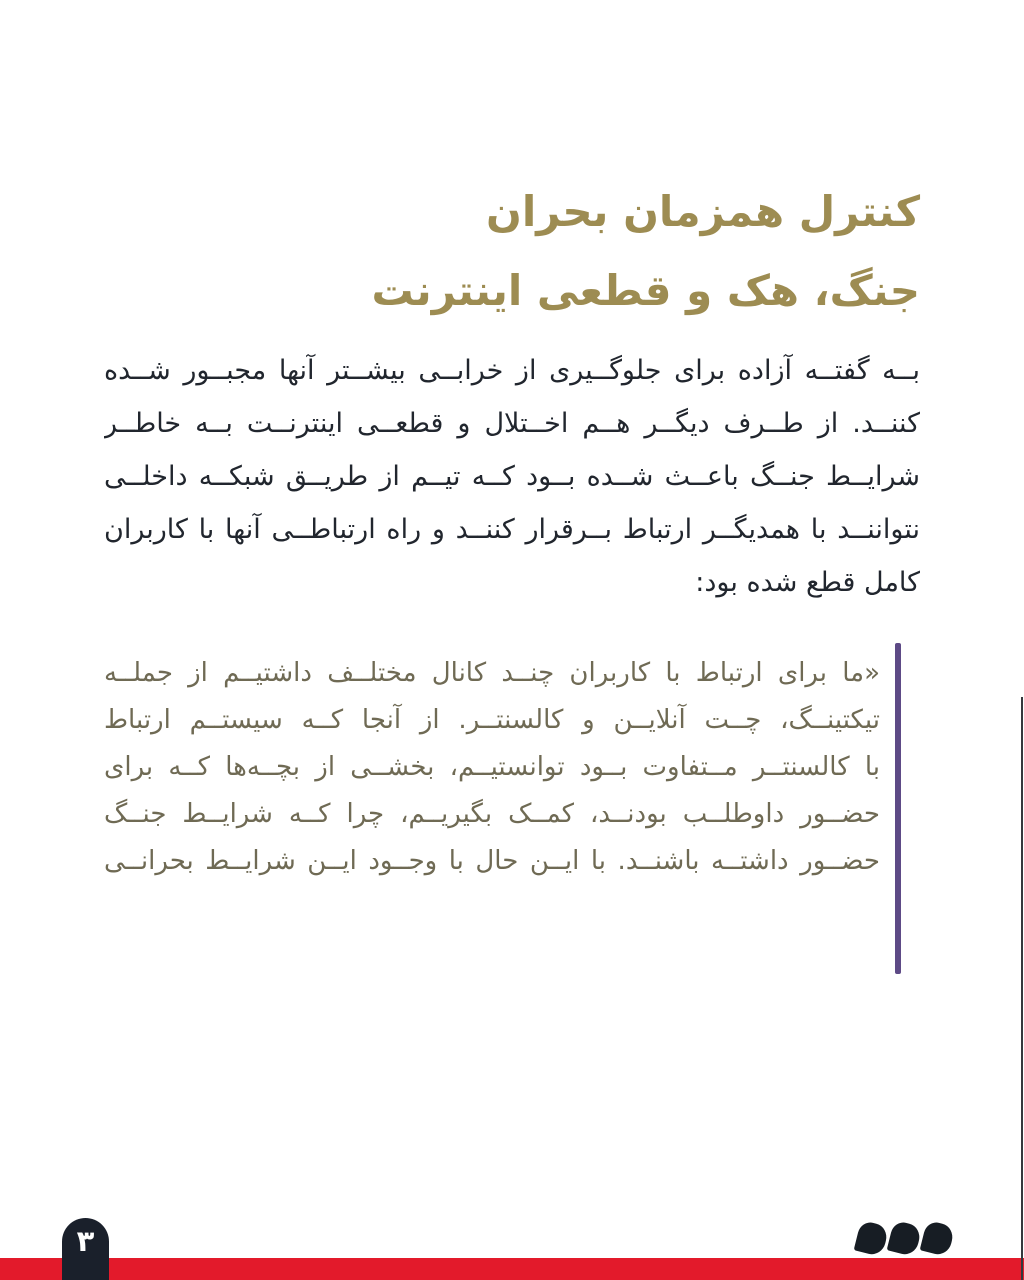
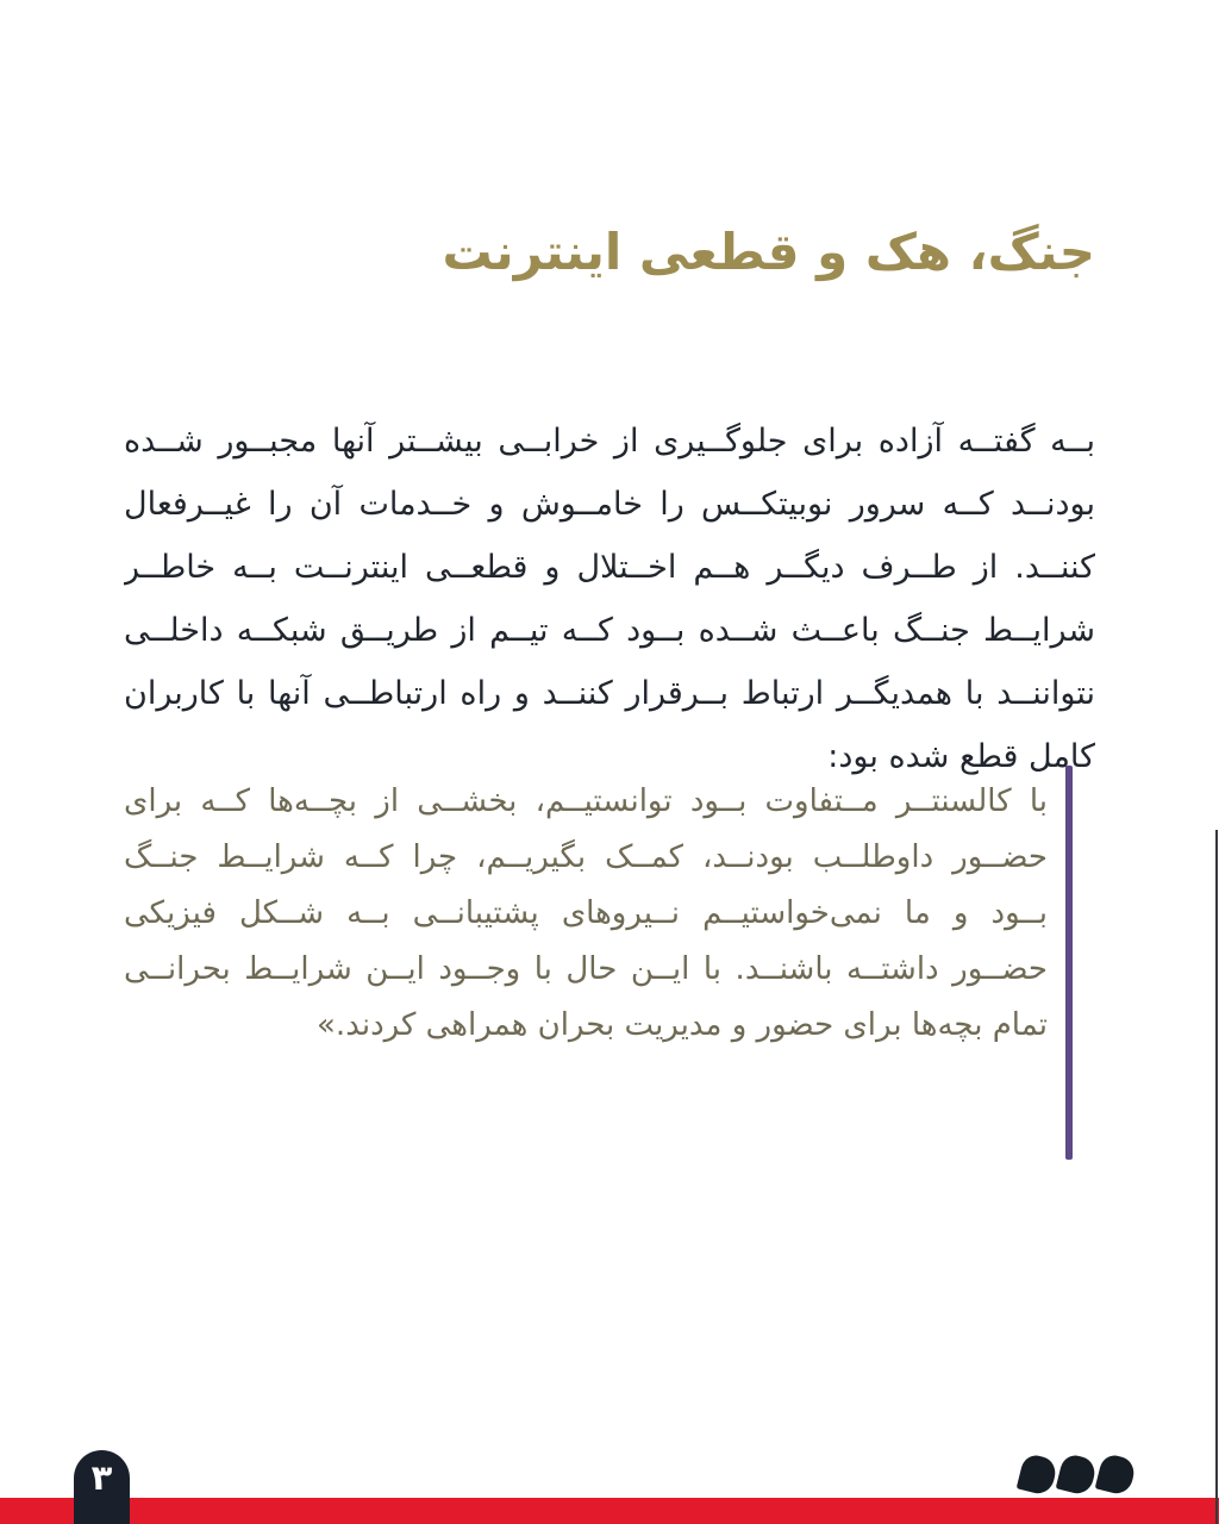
- کنترل همزمان بحران
  جنگ، هک و قطعی اینترنت
  بــه گفتــه آزاده برای جلوگــیری از خرابــی بیشــتر آنها مجبــور شــده
+ بودنــد کــه سرور نوبیتکــس را خامــوش و خــدمات آن را غیــرفعال
  کننــد. از طــرف دیگــر هــم اخــتلال و قطعــی اینترنــت بــه خاطــر
  شرایــط جنــگ باعــث شــده بــود کــه تیــم از طریــق شبکــه داخلــی
  نتواننــد با همدیگــر ارتباط بــرقرار کننــد و راه ارتباطــی آنها با کاربران
  کامل قطع شده بود:
- «ما برای ارتباط با کاربران چنــد کانال مختلــف داشتیــم از جملــه
- تیکتینــگ، چــت آنلایــن و کالسنتــر. از آنجا کــه سیستــم ارتباط
  با کالسنتــر مــتفاوت بــود توانستیــم، بخشــی از بچــه‌ها کــه برای
  حضــور داوطلــب بودنــد، کمــک بگیریــم، چرا کــه شرایــط جنــگ
+ بــود و ما نمی‌خواستیــم نــیروهای پشتیبانــی بــه شــکل فیزیکی
  حضــور داشتــه باشنــد. با ایــن حال با وجــود ایــن شرایــط بحرانــی
+ تمام بچه‌ها برای حضور و مدیریت بحران همراهی کردند.»
  ۳
